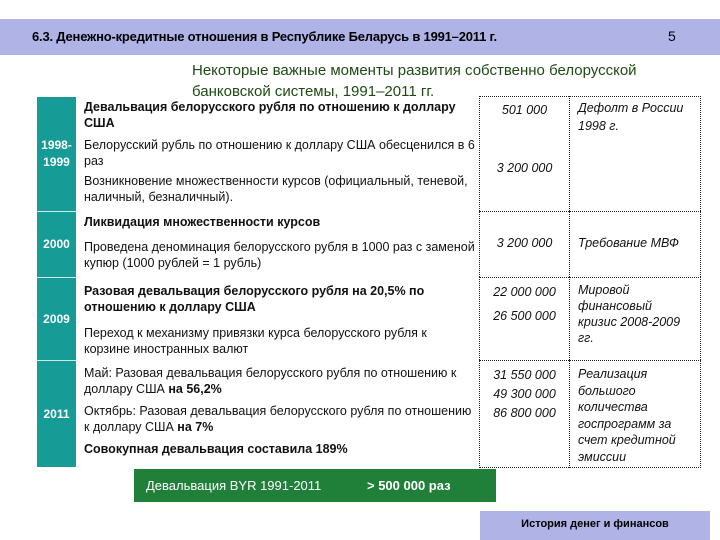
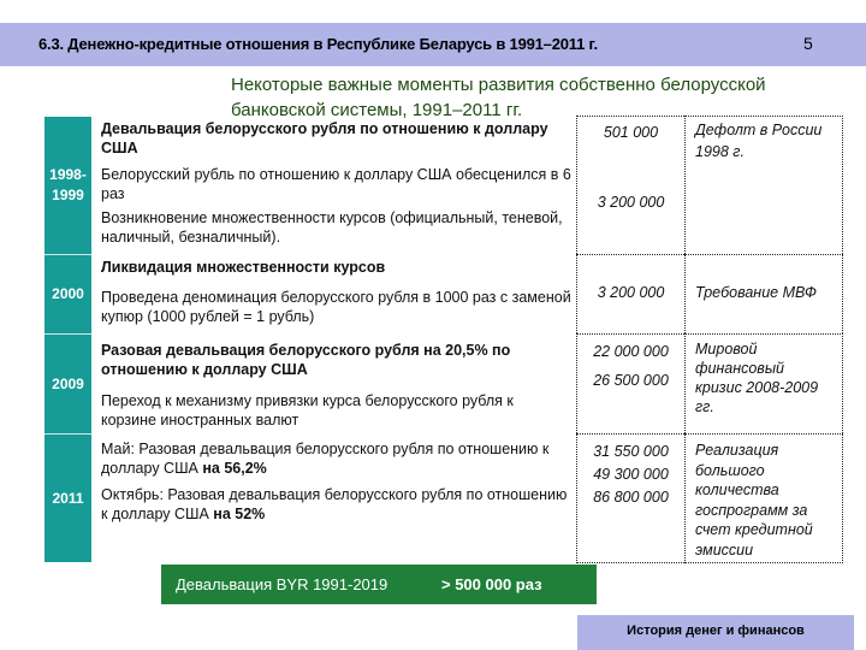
  6.3. Денежно-кредитные отношения в Республике Беларусь в 1991–2011 г.
  5
  Некоторые важные моменты развития собственно белорусской банковской системы, 1991–2011 гг.
  1998-
  1999
  Девальвация белорусского рубля по отношению к доллару США
  Белорусский рубль по отношению к доллару США обесценился в 6 раз
  Возникновение множественности курсов (официальный, теневой, наличный, безналичный).
  501 000
  3 200 000
  Дефолт в России 1998 г.
  2000
  Ликвидация множественности курсов
  Проведена деноминация белорусского рубля в 1000 раз с заменой купюр (1000 рублей = 1 рубль)
  3 200 000
  Требование МВФ
  2009
  Разовая девальвация белорусского рубля на 20,5% по отношению к доллару США
  Переход к механизму привязки курса белорусского рубля к корзине иностранных валют
  22 000 000
  26 500 000
  Мировой финансовый кризис 2008-2009 гг.
  2011
  Май: Разовая девальвация белорусского рубля по отношению к доллару США на 56,2%
- Октябрь: Разовая девальвация белорусского рубля по отношению к доллару США на 7%
+ Октябрь: Разовая девальвация белорусского рубля по отношению к доллару США на 52%
- Совокупная девальвация составила 189%
  31 550 000
  49 300 000
  86 800 000
  Реализация большого количества госпрограмм за счет кредитной эмиссии
- Девальвация BYR 1991-2011
+ Девальвация BYR 1991-2019
  > 500 000 раз
  История денег и финансов
